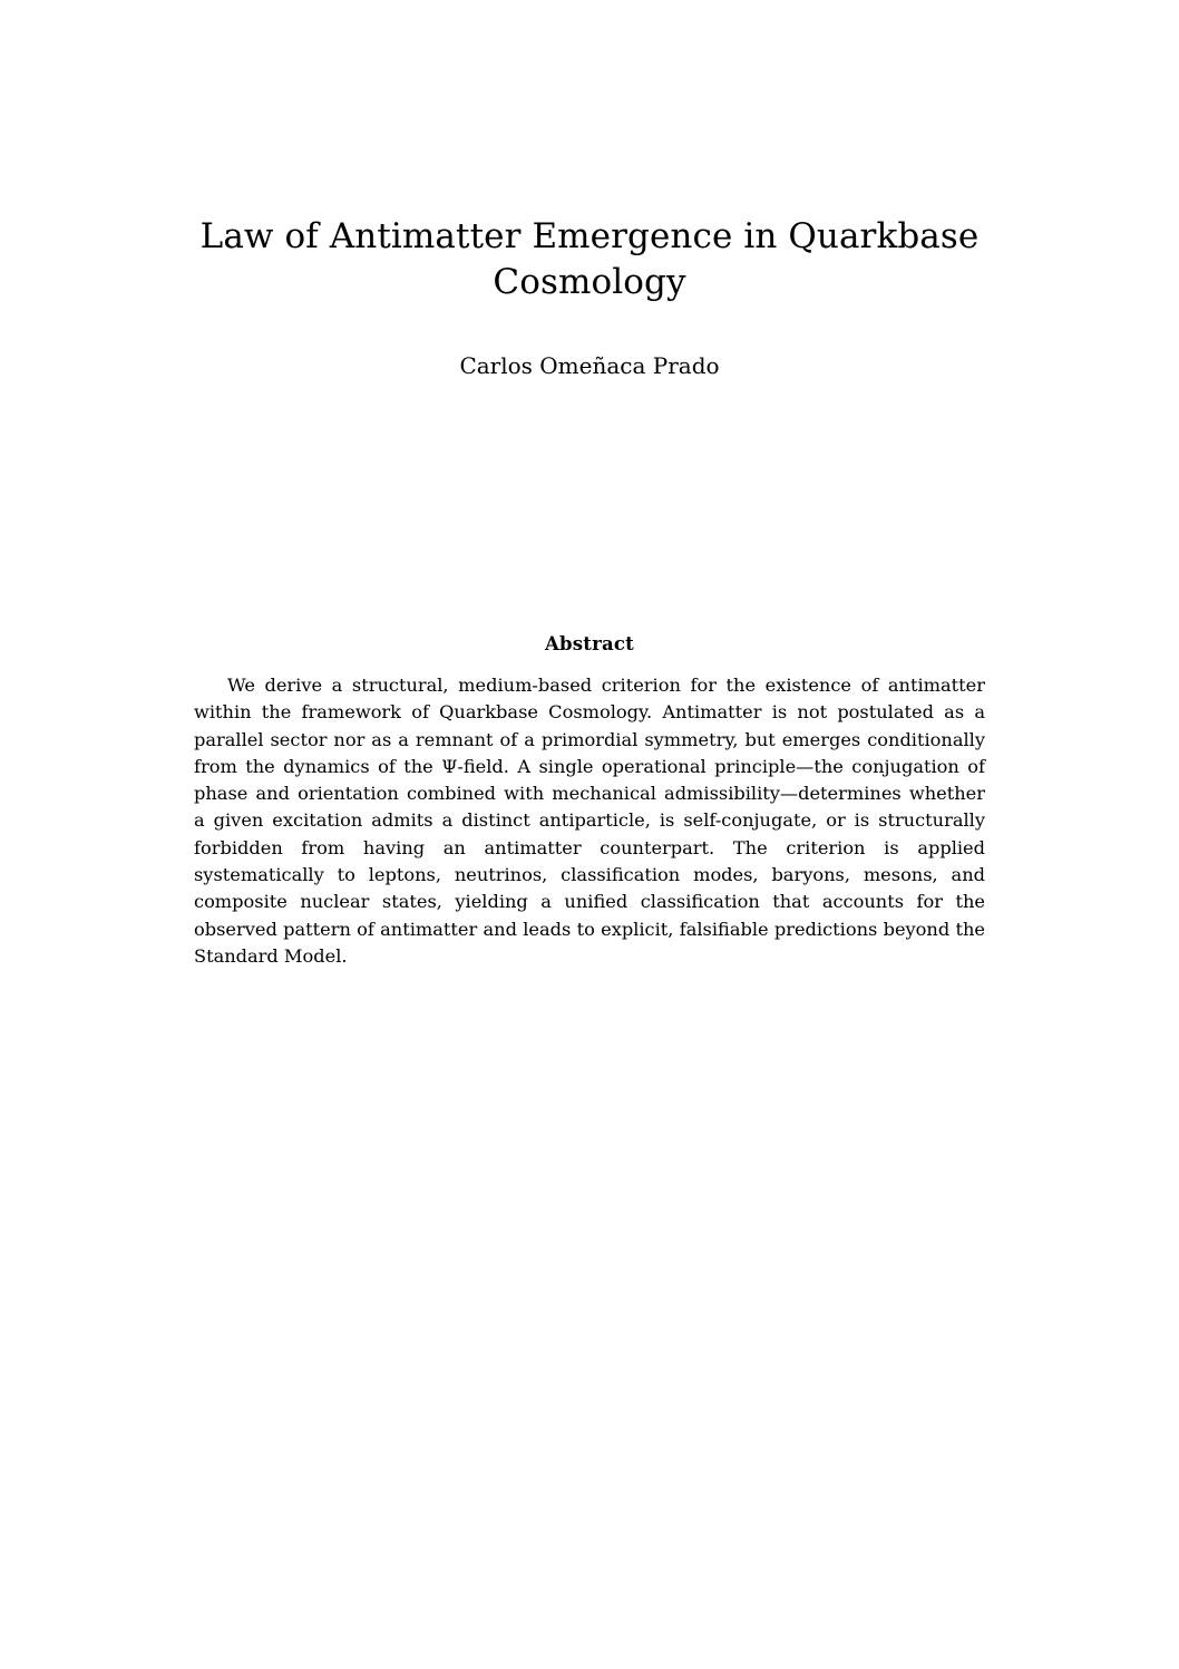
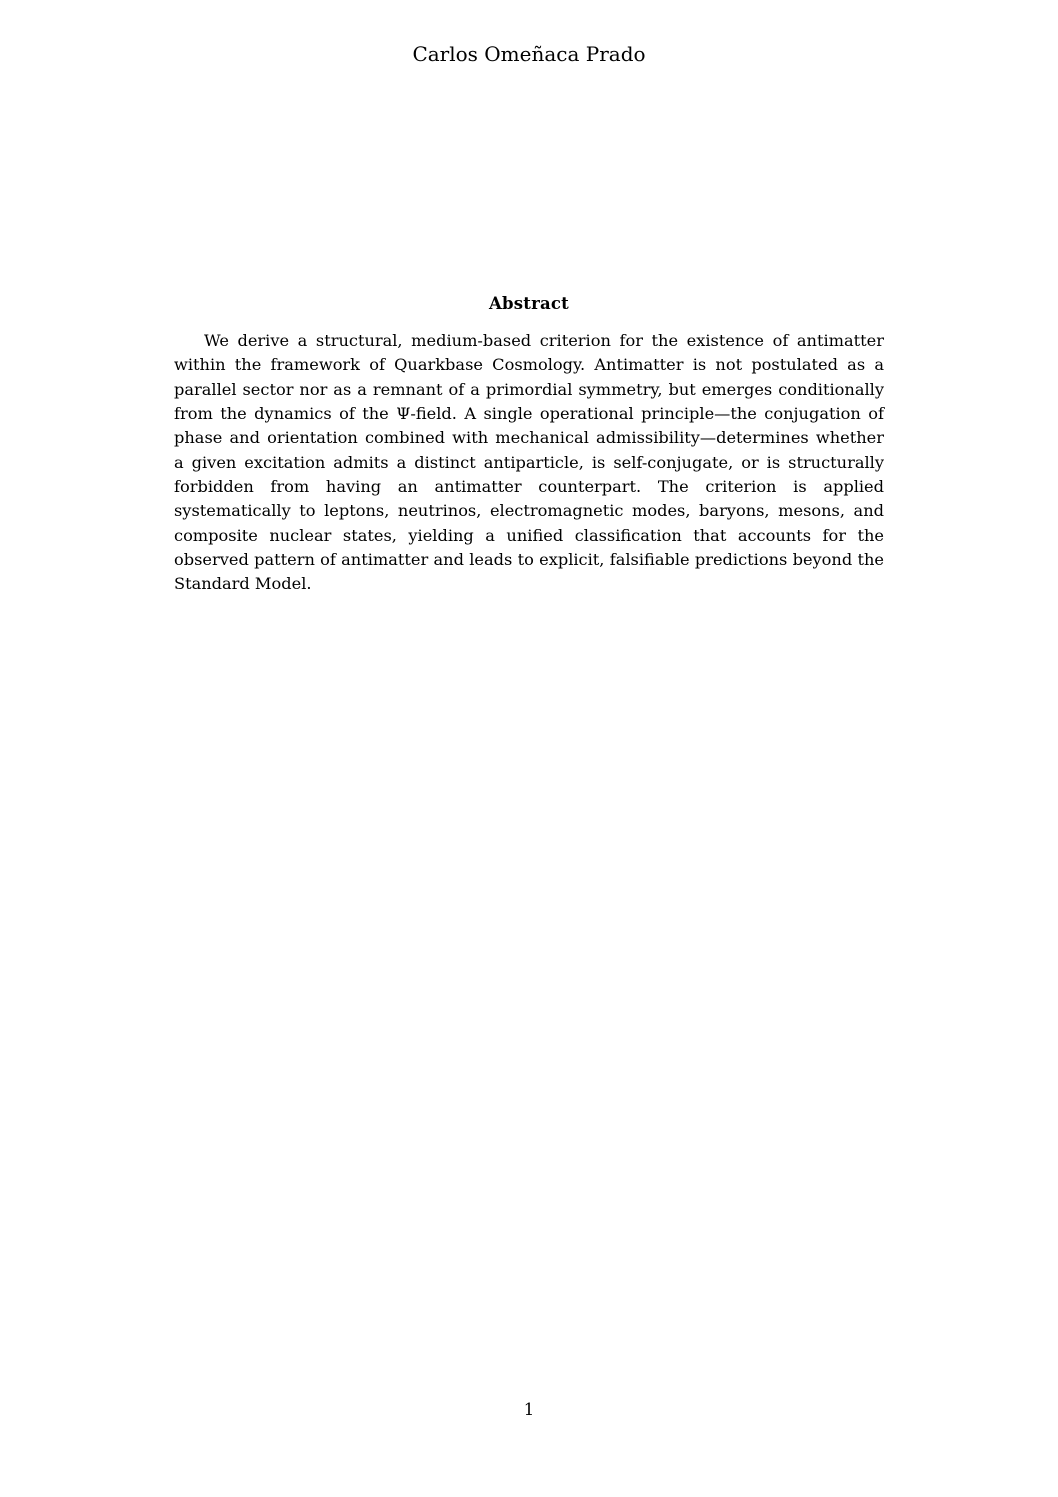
- Law of Antimatter Emergence in Quarkbase Cosmology
  Carlos Omeñaca Prado
  Abstract
- We derive a structural, medium-based criterion for the existence of antimatter within the framework of Quarkbase Cosmology. Antimatter is not postulated as a parallel sector nor as a remnant of a primordial symmetry, but emerges conditionally from the dynamics of the Ψ-field. A single operational principle—the conjugation of phase and orientation combined with mechanical admissibility—determines whether a given excitation admits a distinct antiparticle, is self-conjugate, or is structurally forbidden from having an antimatter counterpart. The criterion is applied systematically to leptons, neutrinos, classification modes, baryons, mesons, and composite nuclear states, yielding a unified classification that accounts for the observed pattern of antimatter and leads to explicit, falsifiable predictions beyond the Standard Model.
+ We derive a structural, medium-based criterion for the existence of antimatter within the framework of Quarkbase Cosmology. Antimatter is not postulated as a parallel sector nor as a remnant of a primordial symmetry, but emerges conditionally from the dynamics of the Ψ-field. A single operational principle—the conjugation of phase and orientation combined with mechanical admissibility—determines whether a given excitation admits a distinct antiparticle, is self-conjugate, or is structurally forbidden from having an antimatter counterpart. The criterion is applied systematically to leptons, neutrinos, electromagnetic modes, baryons, mesons, and composite nuclear states, yielding a unified classification that accounts for the observed pattern of antimatter and leads to explicit, falsifiable predictions beyond the Standard Model.
+ 1
